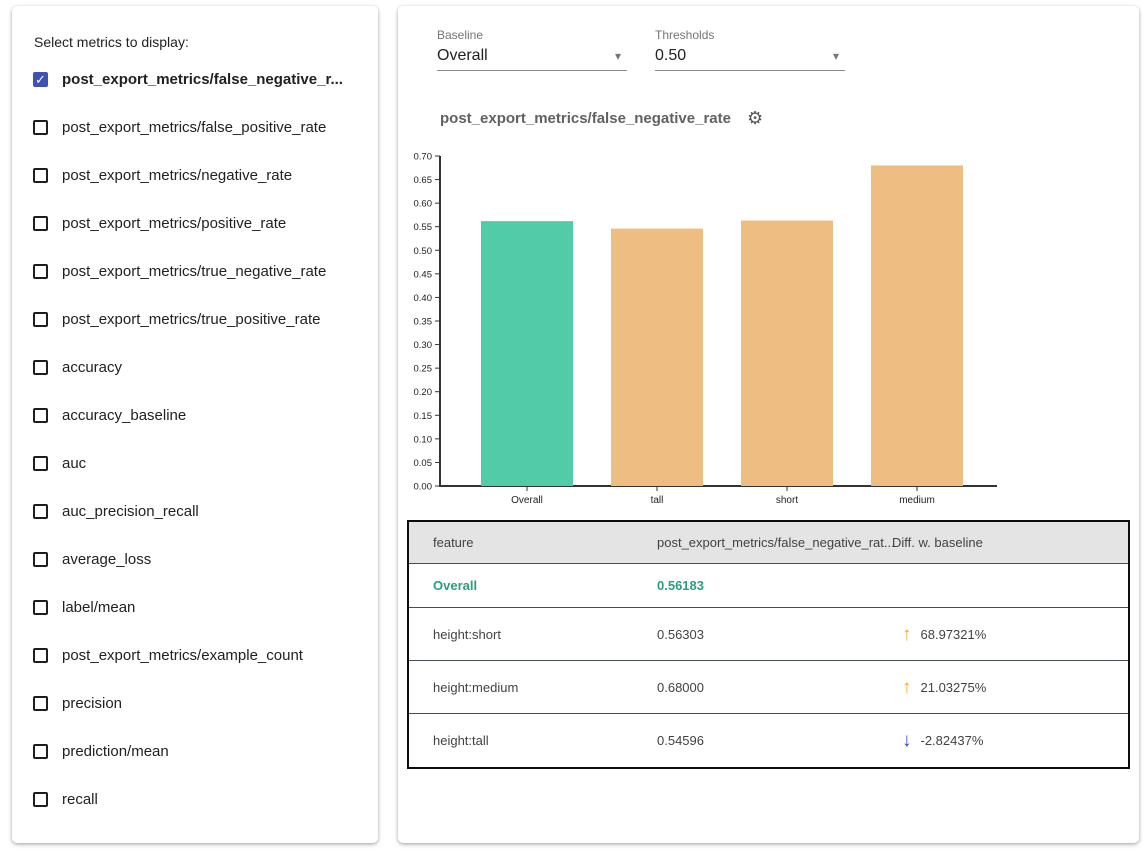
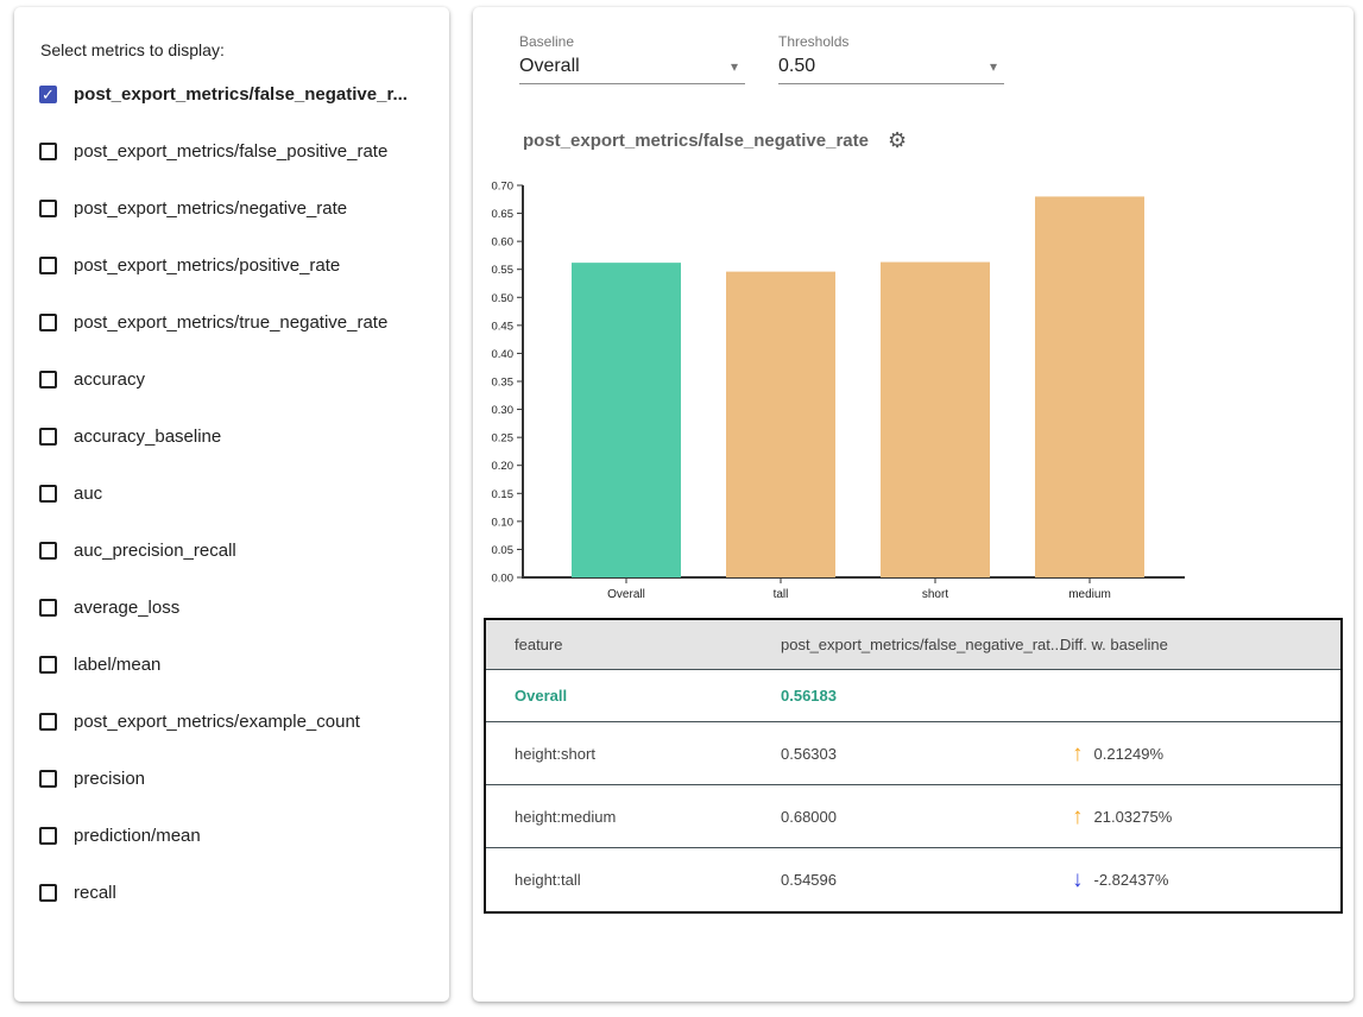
  Select metrics to display:
  ✓
  post_export_metrics/false_negative_r...
  post_export_metrics/false_positive_rate
  post_export_metrics/negative_rate
  post_export_metrics/positive_rate
  post_export_metrics/true_negative_rate
- post_export_metrics/true_positive_rate
  accuracy
  accuracy_baseline
  auc
  auc_precision_recall
  average_loss
  label/mean
  post_export_metrics/example_count
  precision
  prediction/mean
  recall
  Baseline
  Overall
  ▾
  Thresholds
  0.50
  ▾
  post_export_metrics/false_negative_rate
  ⚙
  0.00
  0.05
  0.10
  0.15
  0.20
  0.25
  0.30
  0.35
  0.40
  0.45
  0.50
  0.55
  0.60
  0.65
  0.70
  Overall
  tall
  short
  medium
  feature
  post_export_metrics/false_negative_rat..
  Diff. w. baseline
  Overall
  0.56183
  height:short
  0.56303
  ↑
- 68.97321%
+ 0.21249%
  height:medium
  0.68000
  ↑
  21.03275%
  height:tall
  0.54596
  ↓
  -2.82437%
